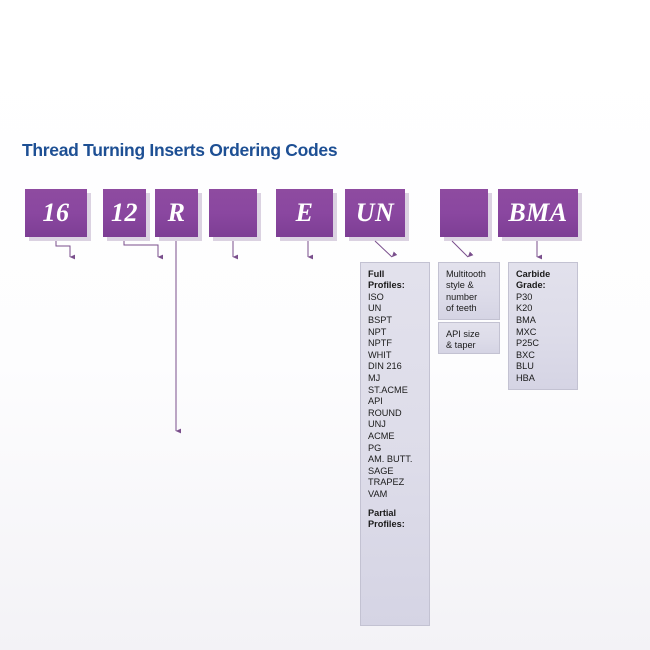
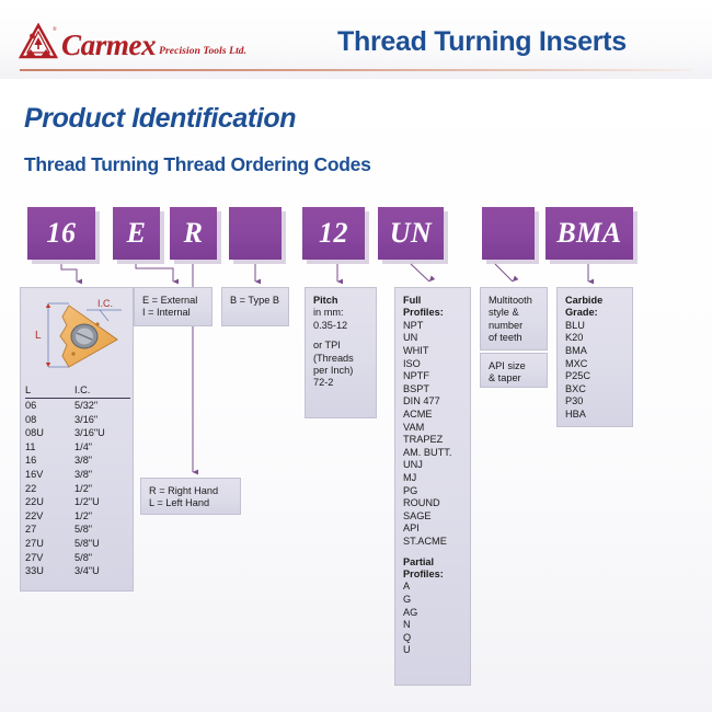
+ Carmex
+ Precision Tools Ltd.
+ Thread Turning Inserts
+ Product Identification
- Thread Turning Inserts Ordering Codes
+ Thread Turning Thread Ordering Codes
  16
- 12
+ E
  R
- E
+ 12
  UN
  BMA
+ L
+ I.C.
+ L	I.C.
+ 06	5/32"
+ 08	3/16"
+ 08U	3/16"U
+ 11	1/4"
+ 16	3/8"
+ 16V	3/8"
+ 22	1/2"
+ 22U	1/2"U
+ 22V	1/2"
+ 27	5/8"
+ 27U	5/8"U
+ 27V	5/8"
+ 33U	3/4"U
+ E = External
+ I = Internal
+ B = Type B
+ R = Right Hand
+ L = Left Hand
+ Pitch
+ in mm:
+ 0.35-12
+ or TPI
+ (Threads
+ per Inch)
+ 72-2
  Full
  Profiles:
- ISO
+ NPT
  UN
- BSPT
+ WHIT
- NPT
+ ISO
  NPTF
- WHIT
+ BSPT
- DIN 216
+ DIN 477
- MJ
+ ACME
- ST.ACME
+ VAM
- API
+ TRAPEZ
- ROUND
+ AM. BUTT.
  UNJ
- ACME
+ MJ
  PG
- AM. BUTT.
+ ROUND
  SAGE
- TRAPEZ
+ API
- VAM
+ ST.ACME
  Partial
  Profiles:
+ A
+ G
+ AG
+ N
+ Q
+ U
  Multitooth
  style &
  number
  of teeth
  API size
  & taper
  Carbide
  Grade:
- P30
+ BLU
  K20
  BMA
  MXC
  P25C
  BXC
- BLU
+ P30
  HBA
